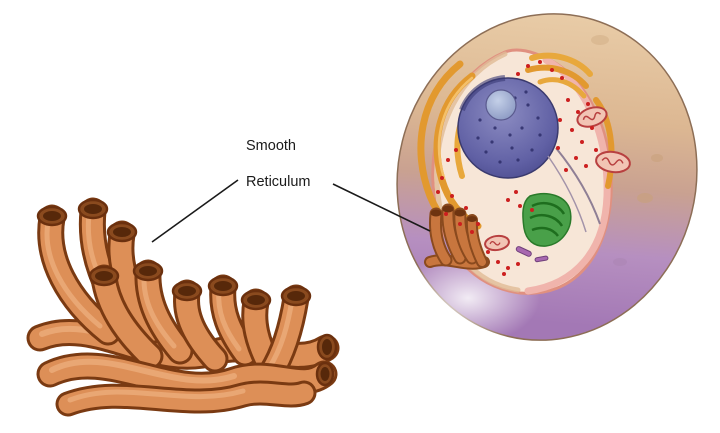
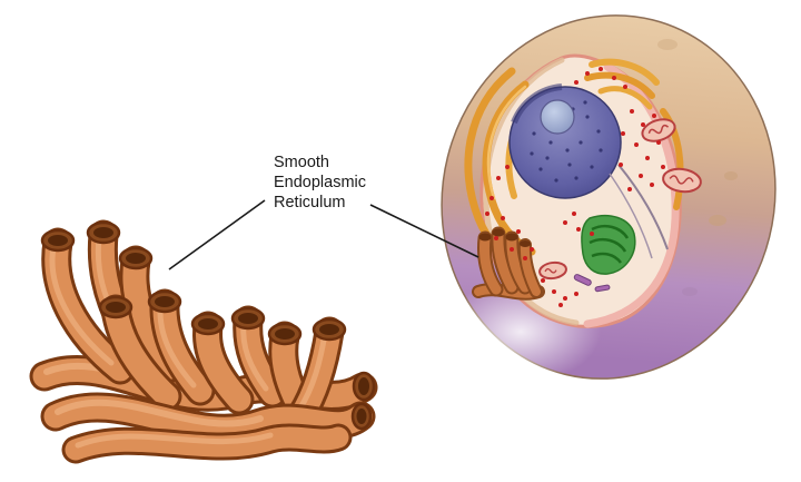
  Smooth
+ Endoplasmic
  Reticulum
